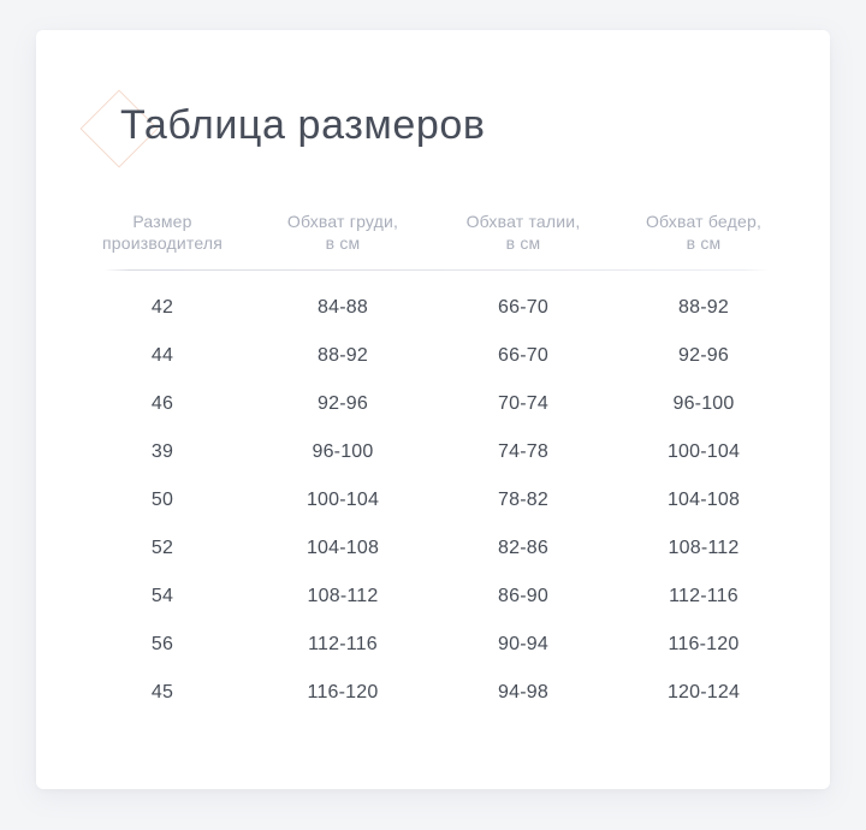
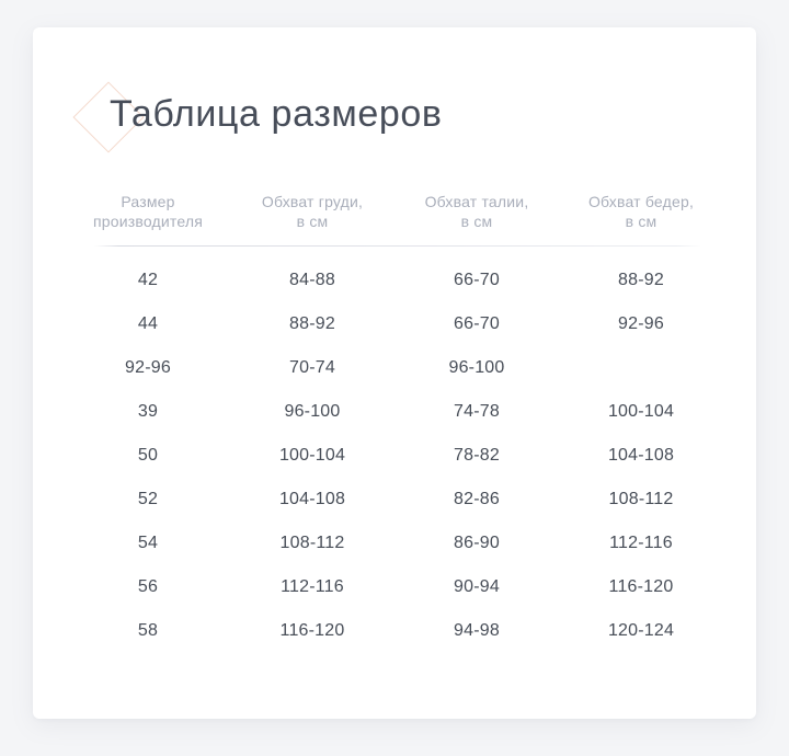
  Таблица размеров
  Размер
  производителя
  Обхват груди,
  в см
  Обхват талии,
  в см
  Обхват бедер,
  в см
  42
  84-88
  66-70
  88-92
  44
  88-92
  66-70
  92-96
- 46
  92-96
  70-74
  96-100
  39
  96-100
  74-78
  100-104
  50
  100-104
  78-82
  104-108
  52
  104-108
  82-86
  108-112
  54
  108-112
  86-90
  112-116
  56
  112-116
  90-94
  116-120
- 45
+ 58
  116-120
  94-98
  120-124
